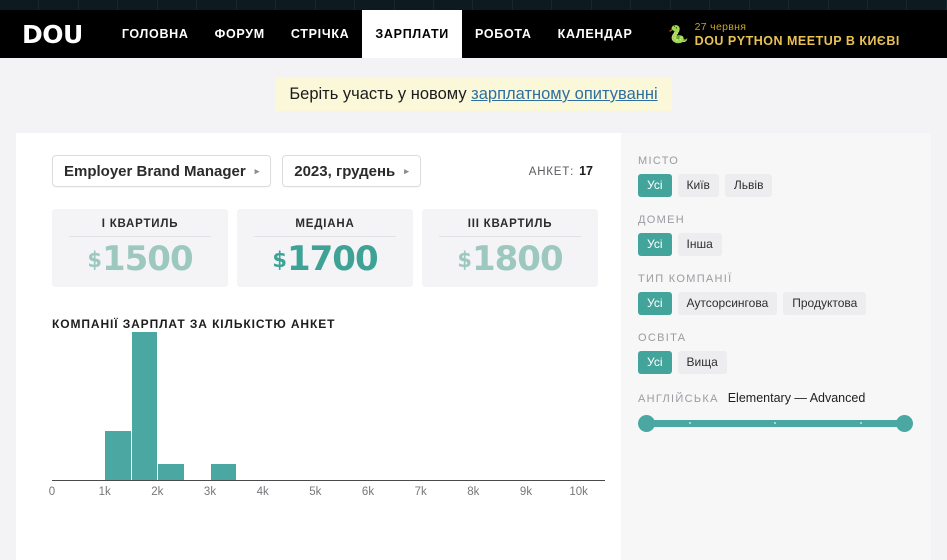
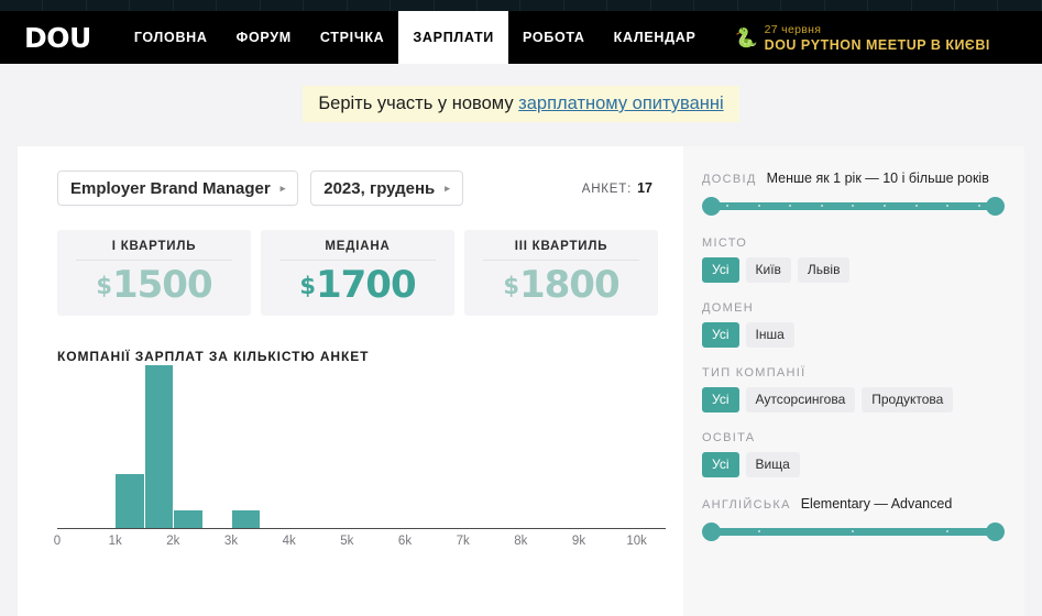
  DOU
  ГОЛОВНА
  ФОРУМ
  СТРІЧКА
  ЗАРПЛАТИ
  РОБОТА
  КАЛЕНДАР
  🐍
  27 червня
  DOU PYTHON MEETUP В КИЄВІ
  Беріть участь у новому зарплатному опитуванні
  Employer Brand Manager
  ▸
  2023, грудень
  ▸
  АНКЕТ:
  17
  I КВАРТИЛЬ
  $1500
  МЕДІАНА
  $1700
  III КВАРТИЛЬ
  $1800
  КОМПАНІЇ ЗАРПЛАТ ЗА КІЛЬКІСТЮ АНКЕТ
  0
  1k
  2k
  3k
  4k
  5k
  6k
  7k
  8k
  9k
  10k
+ ДОСВІД
+ Менше як 1 рік — 10 і більше років
  МІСТО
  Усі
  Київ
  Львів
  ДОМЕН
  Усі
  Інша
  ТИП КОМПАНІЇ
  Усі
  Аутсорсингова
  Продуктова
  ОСВІТА
  Усі
  Вища
  АНГЛІЙСЬКА
  Elementary — Advanced
